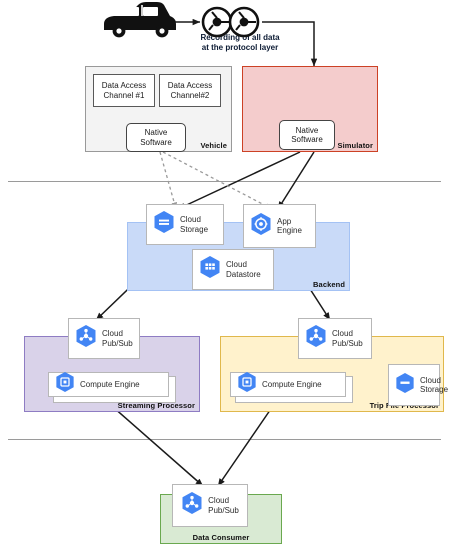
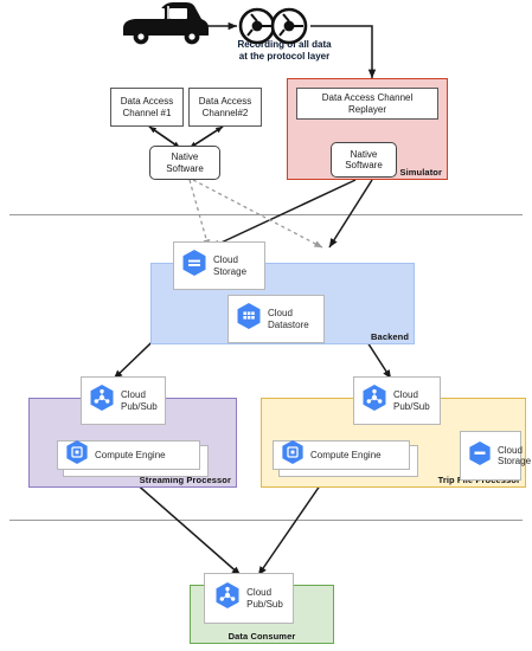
  Recording of all data
  at the protocol layer
- Vehicle
  Data Access
  Channel #1
  Data Access
  Channel#2
  Native
  Software
  Simulator
+ Data Access Channel
+ Replayer
  Native
  Software
  Backend
  Cloud
  Storage
- App
- Engine
  Cloud
  Datastore
  Streaming Processor
  Cloud
  Pub/Sub
  Compute Engine
  Cloud
  Pub/Sub
  Compute Engine
  Cloud
  Storage
  Data Consumer
  Cloud
  Pub/Sub
